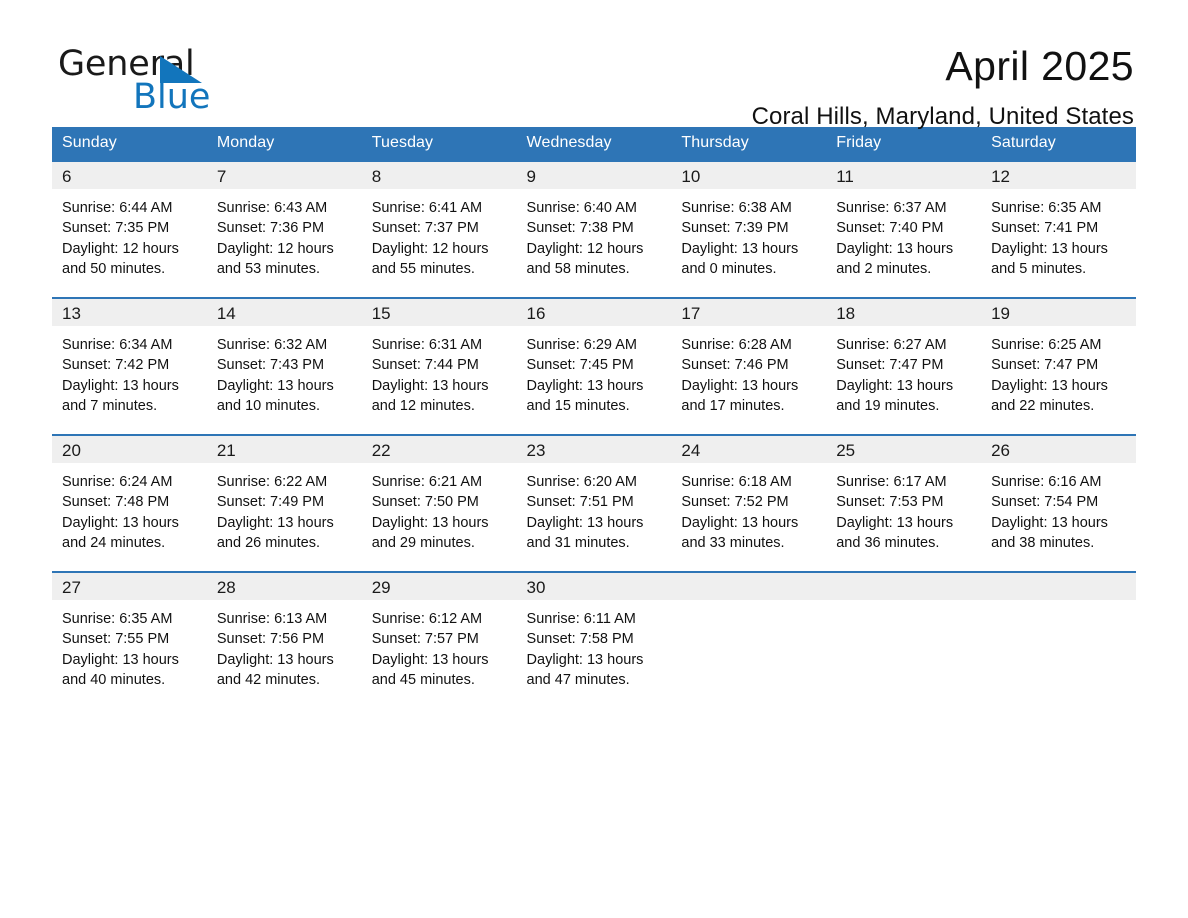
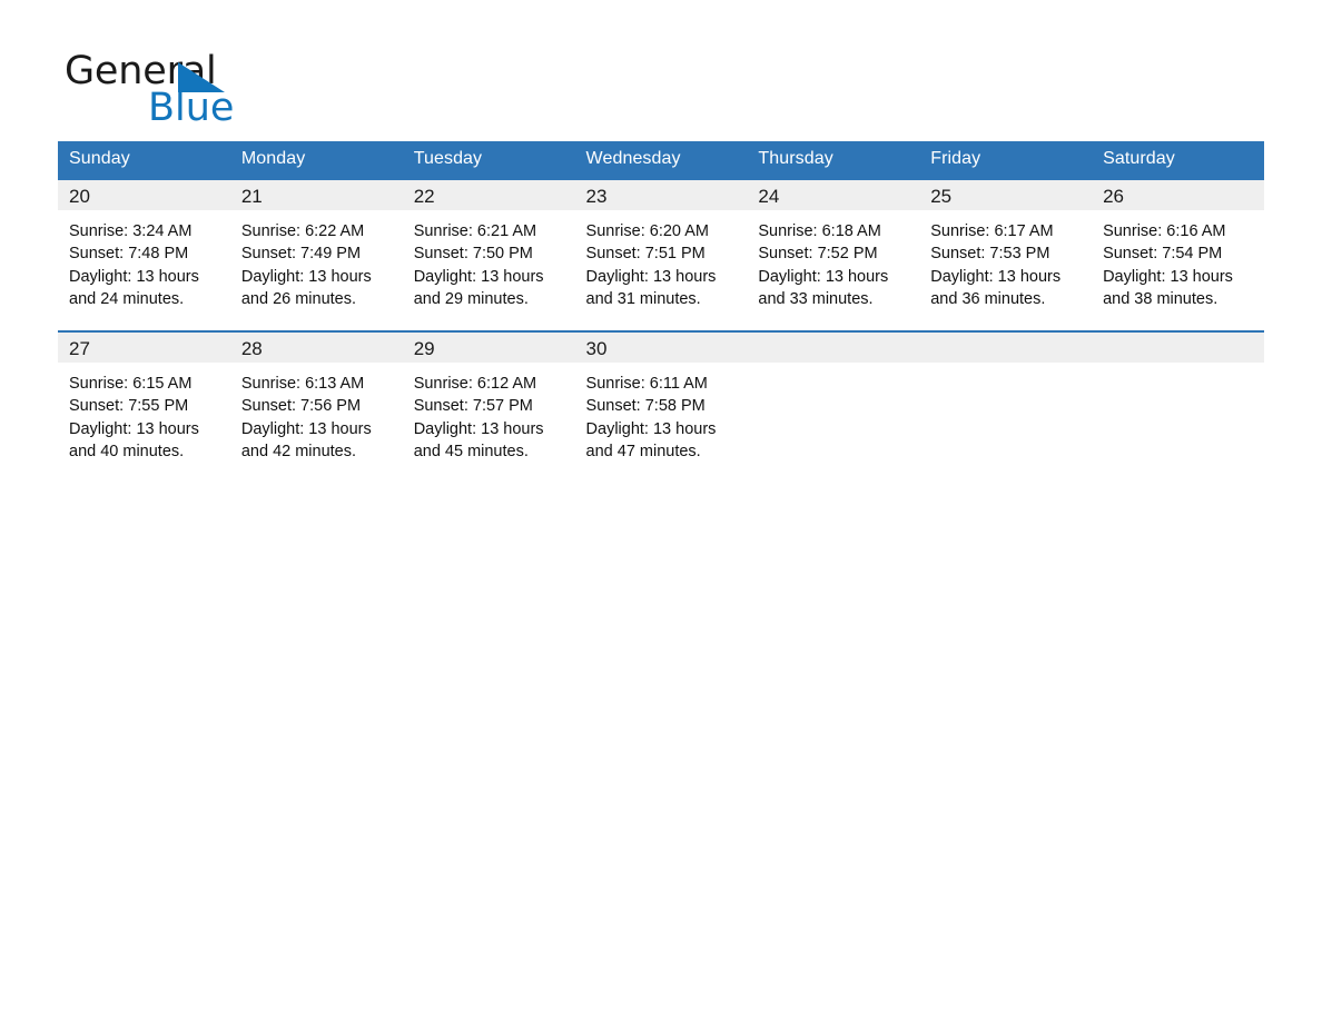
  General
  Blue
- April 2025
- Coral Hills, Maryland, United States
  Sunday	Monday	Tuesday	Wednesday	Thursday	Friday	Saturday
- 6Sunrise: 6:44 AMSunset: 7:35 PMDaylight: 12 hoursand 50 minutes.	7Sunrise: 6:43 AMSunset: 7:36 PMDaylight: 12 hoursand 53 minutes.	8Sunrise: 6:41 AMSunset: 7:37 PMDaylight: 12 hoursand 55 minutes.	9Sunrise: 6:40 AMSunset: 7:38 PMDaylight: 12 hoursand 58 minutes.	10Sunrise: 6:38 AMSunset: 7:39 PMDaylight: 13 hoursand 0 minutes.	11Sunrise: 6:37 AMSunset: 7:40 PMDaylight: 13 hoursand 2 minutes.	12Sunrise: 6:35 AMSunset: 7:41 PMDaylight: 13 hoursand 5 minutes.
- 13Sunrise: 6:34 AMSunset: 7:42 PMDaylight: 13 hoursand 7 minutes.	14Sunrise: 6:32 AMSunset: 7:43 PMDaylight: 13 hoursand 10 minutes.	15Sunrise: 6:31 AMSunset: 7:44 PMDaylight: 13 hoursand 12 minutes.	16Sunrise: 6:29 AMSunset: 7:45 PMDaylight: 13 hoursand 15 minutes.	17Sunrise: 6:28 AMSunset: 7:46 PMDaylight: 13 hoursand 17 minutes.	18Sunrise: 6:27 AMSunset: 7:47 PMDaylight: 13 hoursand 19 minutes.	19Sunrise: 6:25 AMSunset: 7:47 PMDaylight: 13 hoursand 22 minutes.
- 20Sunrise: 6:24 AMSunset: 7:48 PMDaylight: 13 hoursand 24 minutes.	21Sunrise: 6:22 AMSunset: 7:49 PMDaylight: 13 hoursand 26 minutes.	22Sunrise: 6:21 AMSunset: 7:50 PMDaylight: 13 hoursand 29 minutes.	23Sunrise: 6:20 AMSunset: 7:51 PMDaylight: 13 hoursand 31 minutes.	24Sunrise: 6:18 AMSunset: 7:52 PMDaylight: 13 hoursand 33 minutes.	25Sunrise: 6:17 AMSunset: 7:53 PMDaylight: 13 hoursand 36 minutes.	26Sunrise: 6:16 AMSunset: 7:54 PMDaylight: 13 hoursand 38 minutes.
+ 20Sunrise: 3:24 AMSunset: 7:48 PMDaylight: 13 hoursand 24 minutes.	21Sunrise: 6:22 AMSunset: 7:49 PMDaylight: 13 hoursand 26 minutes.	22Sunrise: 6:21 AMSunset: 7:50 PMDaylight: 13 hoursand 29 minutes.	23Sunrise: 6:20 AMSunset: 7:51 PMDaylight: 13 hoursand 31 minutes.	24Sunrise: 6:18 AMSunset: 7:52 PMDaylight: 13 hoursand 33 minutes.	25Sunrise: 6:17 AMSunset: 7:53 PMDaylight: 13 hoursand 36 minutes.	26Sunrise: 6:16 AMSunset: 7:54 PMDaylight: 13 hoursand 38 minutes.
- 27Sunrise: 6:35 AMSunset: 7:55 PMDaylight: 13 hoursand 40 minutes.	28Sunrise: 6:13 AMSunset: 7:56 PMDaylight: 13 hoursand 42 minutes.	29Sunrise: 6:12 AMSunset: 7:57 PMDaylight: 13 hoursand 45 minutes.	30Sunrise: 6:11 AMSunset: 7:58 PMDaylight: 13 hoursand 47 minutes.
+ 27Sunrise: 6:15 AMSunset: 7:55 PMDaylight: 13 hoursand 40 minutes.	28Sunrise: 6:13 AMSunset: 7:56 PMDaylight: 13 hoursand 42 minutes.	29Sunrise: 6:12 AMSunset: 7:57 PMDaylight: 13 hoursand 45 minutes.	30Sunrise: 6:11 AMSunset: 7:58 PMDaylight: 13 hoursand 47 minutes.
